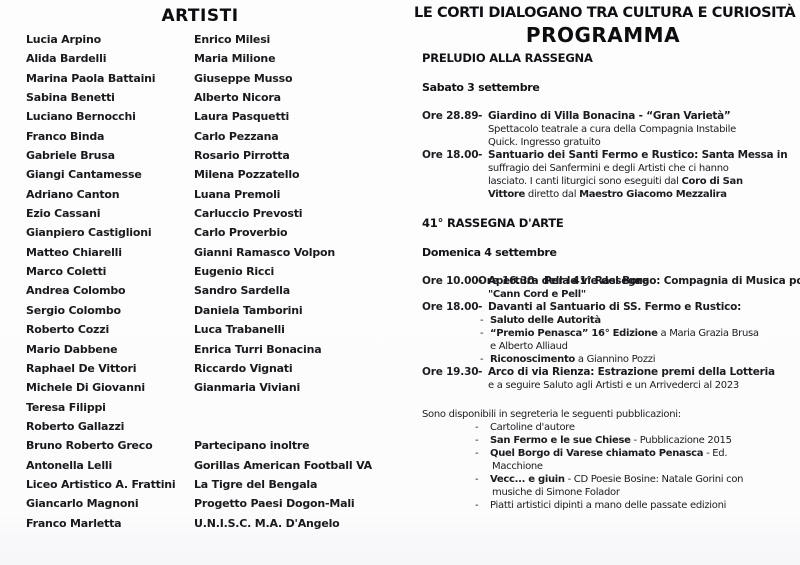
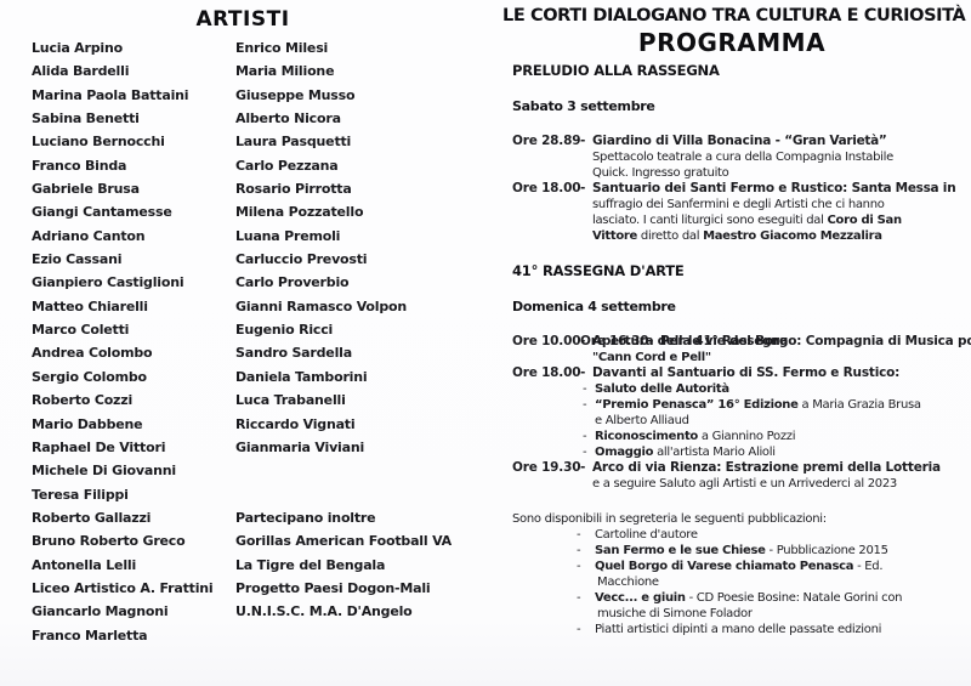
  ARTISTI
  Lucia Arpino
  Alida Bardelli
  Marina Paola Battaini
  Sabina Benetti
  Luciano Bernocchi
  Franco Binda
  Gabriele Brusa
  Giangi Cantamesse
  Adriano Canton
  Ezio Cassani
  Gianpiero Castiglioni
  Matteo Chiarelli
  Marco Coletti
  Andrea Colombo
  Sergio Colombo
  Roberto Cozzi
  Mario Dabbene
  Raphael De Vittori
  Michele Di Giovanni
  Teresa Filippi
  Roberto Gallazzi
  Bruno Roberto Greco
  Antonella Lelli
  Liceo Artistico A. Frattini
  Giancarlo Magnoni
  Franco Marletta
  Enrico Milesi
  Maria Milione
  Giuseppe Musso
  Alberto Nicora
  Laura Pasquetti
  Carlo Pezzana
  Rosario Pirrotta
  Milena Pozzatello
  Luana Premoli
  Carluccio Prevosti
  Carlo Proverbio
  Gianni Ramasco Volpon
  Eugenio Ricci
  Sandro Sardella
  Daniela Tamborini
  Luca Trabanelli
- Enrica Turri Bonacina
  Riccardo Vignati
  Gianmaria Viviani
  Partecipano inoltre
  Gorillas American Football VA
  La Tigre del Bengala
  Progetto Paesi Dogon-Mali
  U.N.I.S.C. M.A. D'Angelo
  LE CORTI DIALOGANO TRA CULTURA E CURIOSITÀ
  PROGRAMMA
  PRELUDIO ALLA RASSEGNA
  Sabato 3 settembre
  Ore 28.89- Giardino di Villa Bonacina - “Gran Varietà”
  Spettacolo teatrale a cura della Compagnia Instabile
  Quick. Ingresso gratuito
  Ore 18.00- Santuario dei Santi Fermo e Rustico: Santa Messa in
  suffragio dei Sanfermini e degli Artisti che ci hanno
  lasciato. I canti liturgici sono eseguiti dal Coro di San
  Vittore diretto dal Maestro Giacomo Mezzalira
  41° RASSEGNA D'ARTE
  Domenica 4 settembre
  Ore 10.00- Apertura della 41° RassegnaOre 16.30- Per le vie del Borgo: Compagnia di Musica p
  "Cann Cord e Pell"
  Ore 18.00- Davanti al Santuario di SS. Fermo e Rustico:
  - Saluto delle Autorità
  - “Premio Penasca” 16° Edizione a Maria Grazia Brusa
  e Alberto Alliaud
  - Riconoscimento a Giannino Pozzi
+ - Omaggio all'artista Mario Alioli
  Ore 19.30- Arco di via Rienza: Estrazione premi della Lotteria
  e a seguire Saluto agli Artisti e un Arrivederci al 2023
  Sono disponibili in segreteria le seguenti pubblicazioni:
  - Cartoline d'autore
  - San Fermo e le sue Chiese - Pubblicazione 2015
  - Quel Borgo di Varese chiamato Penasca - Ed.
  Macchione
  - Vecc... e giuin - CD Poesie Bosine: Natale Gorini con
  musiche di Simone Folador
  - Piatti artistici dipinti a mano delle passate edizioni
